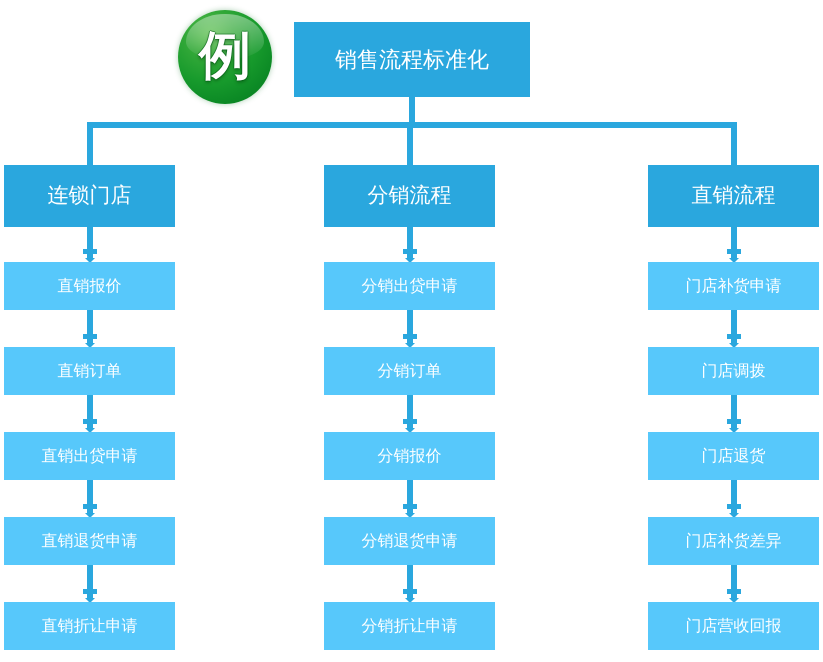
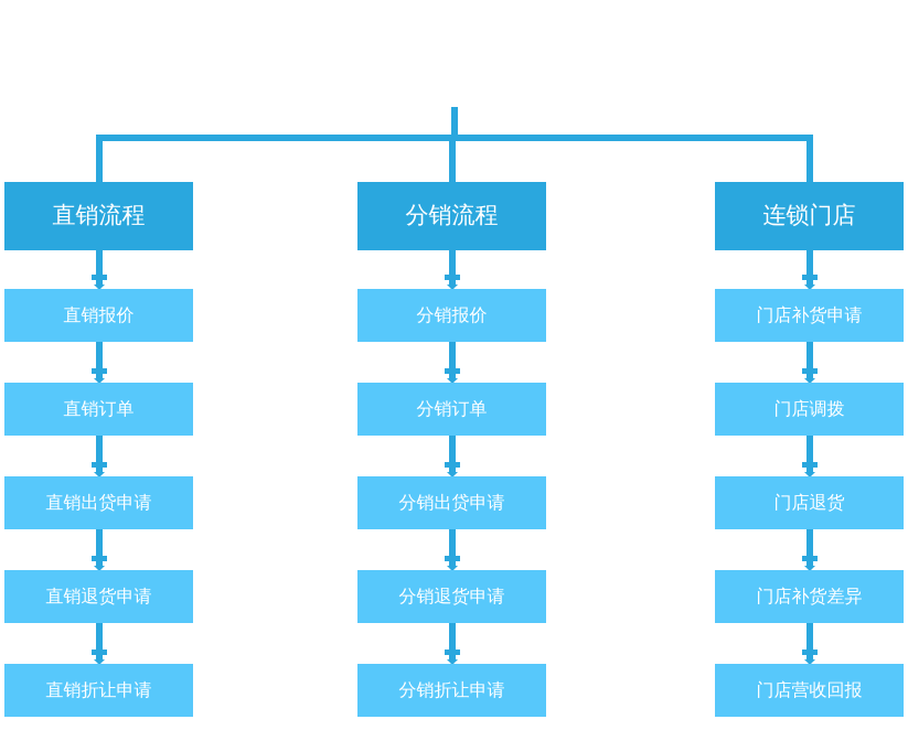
- 例
- 销售流程标准化
- 连锁门店
+ 直销流程
  直销报价
  直销订单
  直销出贷申请
  直销退货申请
  直销折让申请
  分销流程
- 分销出贷申请
+ 分销报价
  分销订单
- 分销报价
+ 分销出贷申请
  分销退货申请
  分销折让申请
- 直销流程
+ 连锁门店
  门店补货申请
  门店调拨
  门店退货
  门店补货差异
  门店营收回报
